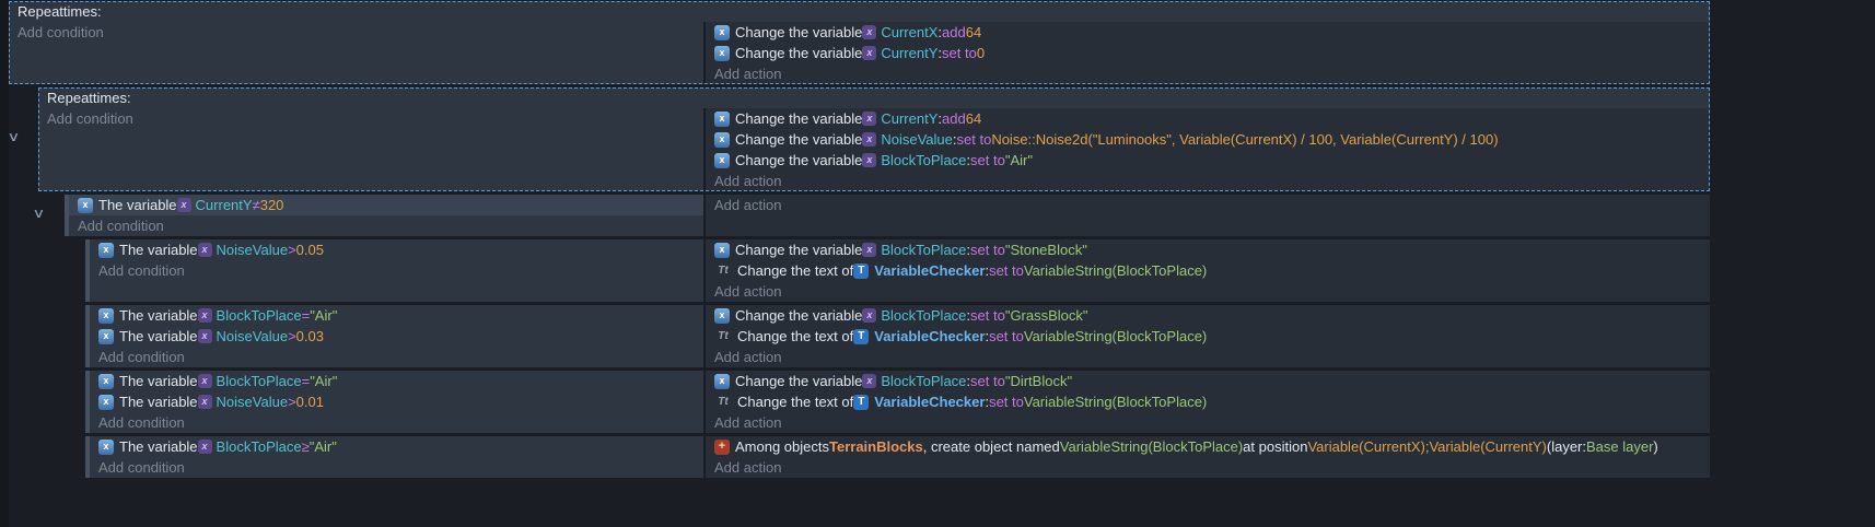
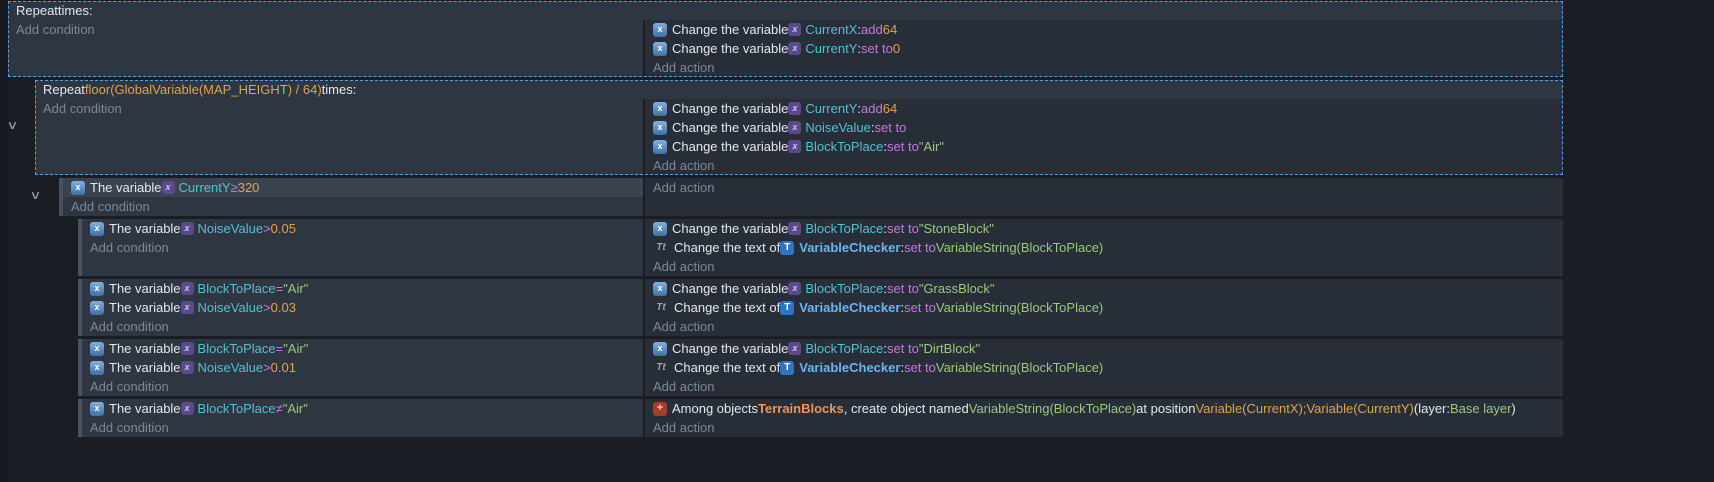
  Repeat
  times:
  Add condition
  x
  Change the variable
  x
  CurrentX
  :
  add
  64
  x
  Change the variable
  x
  CurrentY
  :
  set to
  0
  Add action
  Repeat
+ floor(GlobalVariable(MAP_HEIGHT) / 64)
  times:
  Add condition
  x
  Change the variable
  x
  CurrentY
  :
  add
  64
  x
  Change the variable
  x
  NoiseValue
  :
  set to
- Noise::Noise2d("Luminooks", Variable(CurrentX) / 100, Variable(CurrentY) / 100)
  x
  Change the variable
  x
  BlockToPlace
  :
  set to
  "Air"
  Add action
  x
  The variable
  x
  CurrentY
- ≠
+ ≥
  320
  Add condition
  Add action
  x
  The variable
  x
  NoiseValue
  >
  0.05
  Add condition
  x
  Change the variable
  x
  BlockToPlace
  :
  set to
  "StoneBlock"
  Tt
  Change the text of
  T
  VariableChecker
  :
  set to
  VariableString(BlockToPlace)
  Add action
  x
  The variable
  x
  BlockToPlace
  =
  "Air"
  x
  The variable
  x
  NoiseValue
  >
  0.03
  Add condition
  x
  Change the variable
  x
  BlockToPlace
  :
  set to
  "GrassBlock"
  Tt
  Change the text of
  T
  VariableChecker
  :
  set to
  VariableString(BlockToPlace)
  Add action
  x
  The variable
  x
  BlockToPlace
  =
  "Air"
  x
  The variable
  x
  NoiseValue
  >
  0.01
  Add condition
  x
  Change the variable
  x
  BlockToPlace
  :
  set to
  "DirtBlock"
  Tt
  Change the text of
  T
  VariableChecker
  :
  set to
  VariableString(BlockToPlace)
  Add action
  x
  The variable
  x
  BlockToPlace
- ≥
+ ≠
  "Air"
  Add condition
  +
  Among objects
  TerrainBlocks
  , create object named
  VariableString(BlockToPlace)
  at position
  Variable(CurrentX);Variable(CurrentY)
  (layer:
  Base layer
  )
  Add action
  ∨
  ∨
